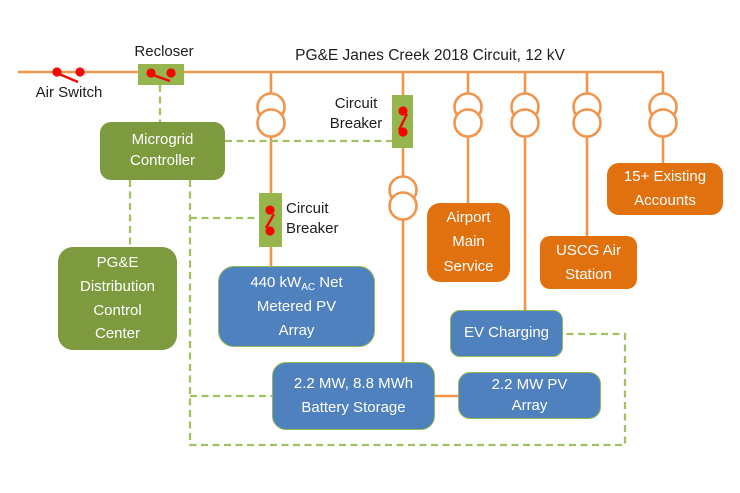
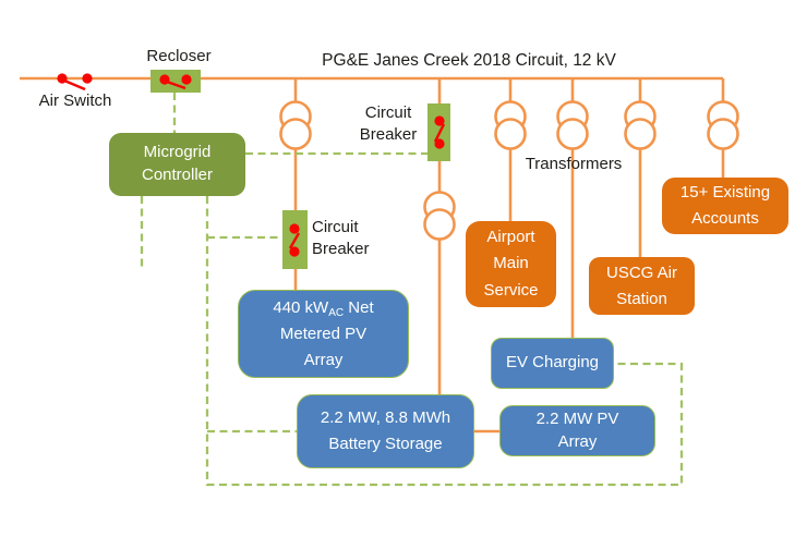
  PG&E Janes Creek 2018 Circuit, 12 kV
  Recloser
  Air Switch
+ Transformers
  Circuit
  Breaker
  Circuit
  Breaker
  Microgrid
  Controller
- PG&E
- Distribution
- Control
- Center
  440 kWAC Net
  Metered PV
  Array
  2.2 MW, 8.8 MWh
  Battery Storage
  2.2 MW PV
  Array
  EV Charging
  Airport
  Main
  Service
  USCG Air
  Station
  15+ Existing
  Accounts
